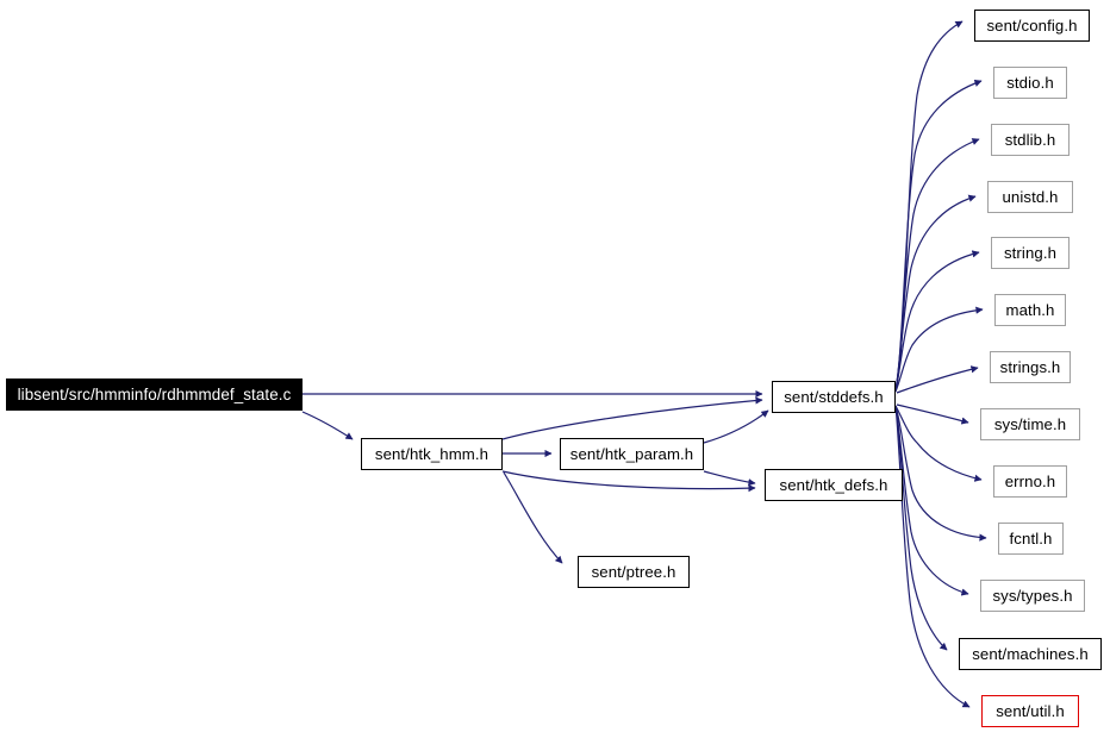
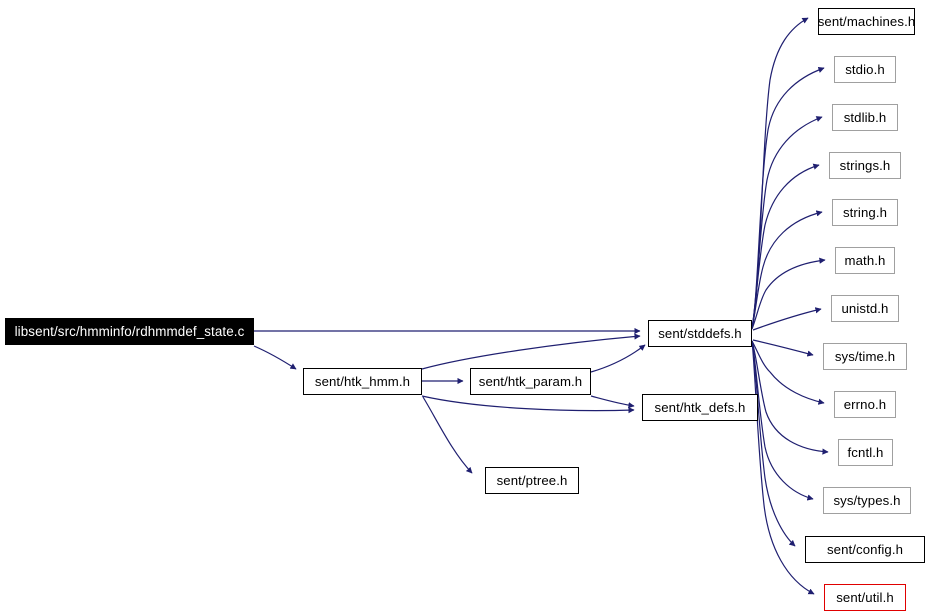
  libsent/src/hmminfo/rdhmmdef_state.c
  sent/htk_hmm.h
  sent/htk_param.h
  sent/htk_defs.h
  sent/ptree.h
  sent/stddefs.h
- sent/config.h
+ sent/machines.h
  stdio.h
  stdlib.h
- unistd.h
+ strings.h
  string.h
  math.h
- strings.h
+ unistd.h
  sys/time.h
  errno.h
  fcntl.h
  sys/types.h
- sent/machines.h
+ sent/config.h
  sent/util.h
